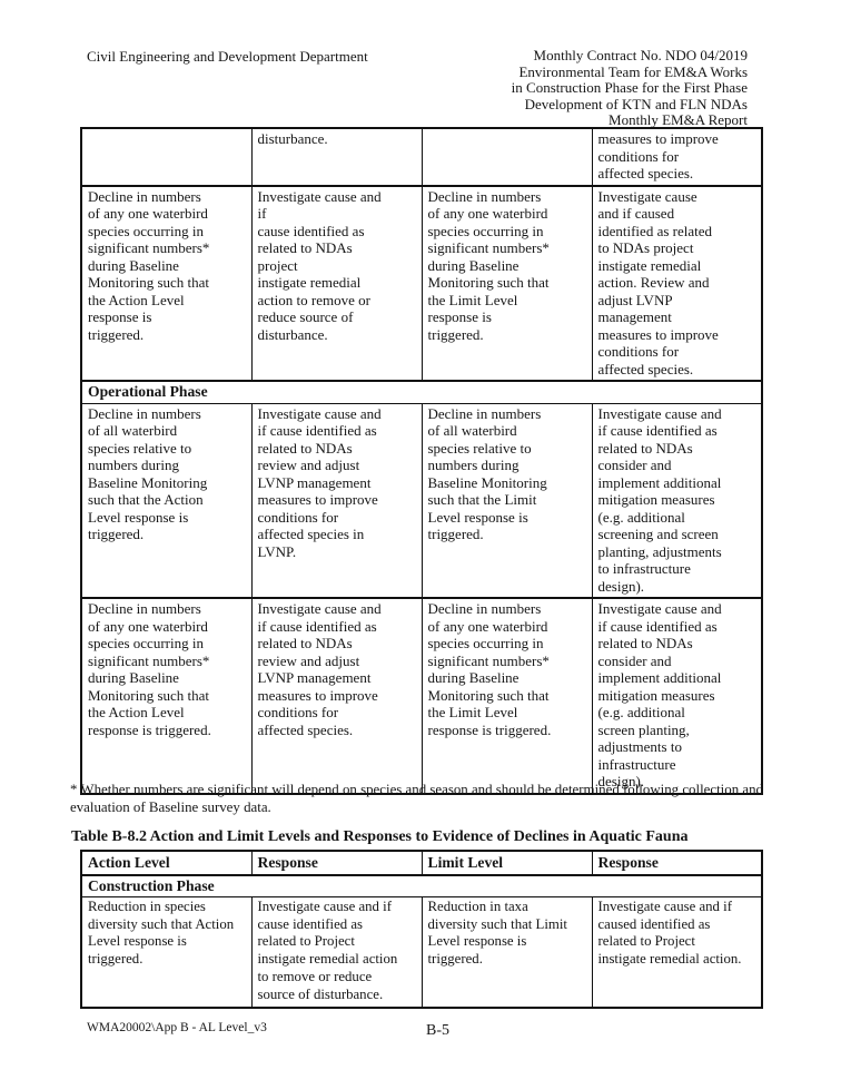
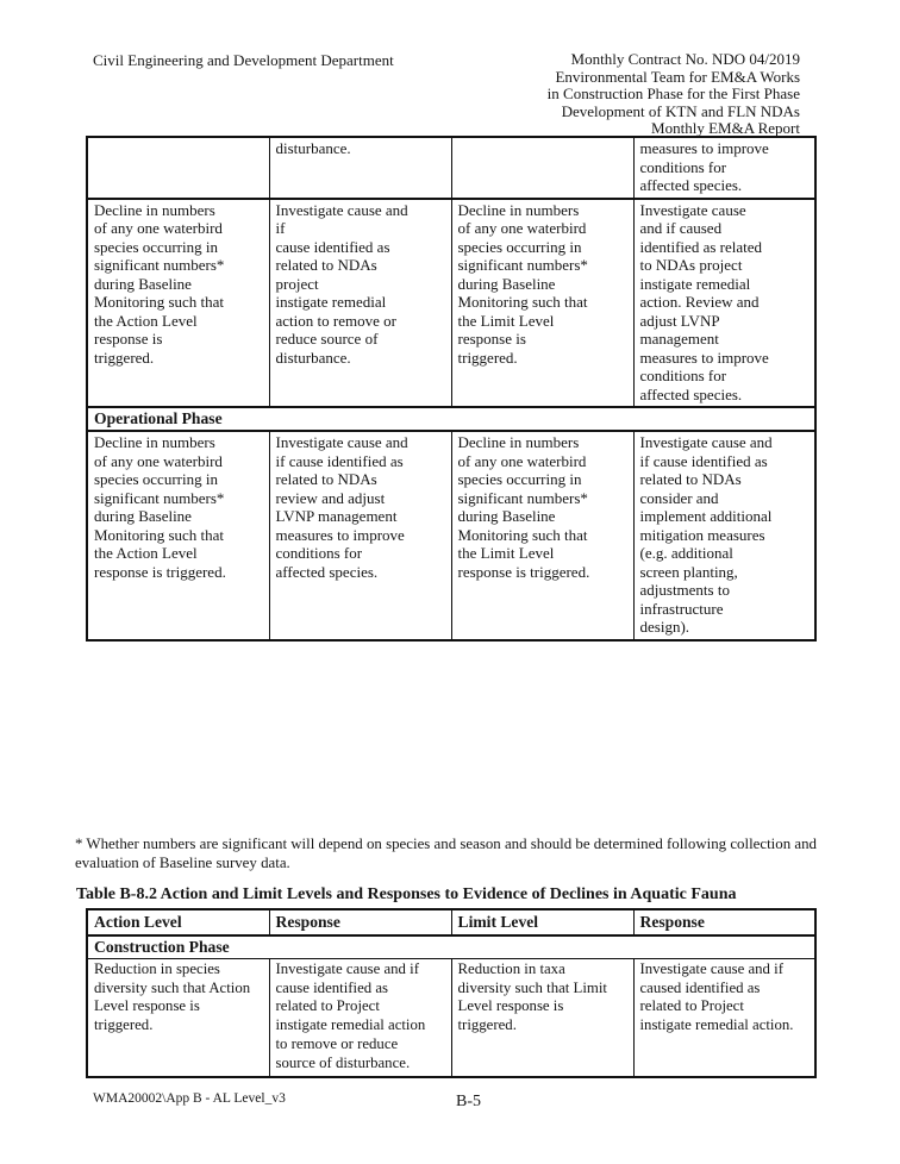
  Civil Engineering and Development Department
  Monthly Contract No. NDO 04/2019
  Environmental Team for EM&A Works
  in Construction Phase for the First Phase
  Development of KTN and FLN NDAs
  Monthly EM&A Report
  	disturbance.		measures to improve conditions for affected species.
  Decline in numbers of any one waterbird species occurring in significant numbers* during Baseline Monitoring such that the Action Level response is triggered.	Investigate cause and if cause identified as related to NDAs project instigate remedial action to remove or reduce source of disturbance.	Decline in numbers of any one waterbird species occurring in significant numbers* during Baseline Monitoring such that the Limit Level response is triggered.	Investigate cause and if caused identified as related to NDAs project instigate remedial action. Review and adjust LVNP management measures to improve conditions for affected species.
  Operational Phase
- Decline in numbers of all waterbird species relative to numbers during Baseline Monitoring such that the Action Level response is triggered.	Investigate cause and if cause identified as related to NDAs review and adjust LVNP management measures to improve conditions for affected species in LVNP.	Decline in numbers of all waterbird species relative to numbers during Baseline Monitoring such that the Limit Level response is triggered.	Investigate cause and if cause identified as related to NDAs consider and implement additional mitigation measures (e.g. additional screening and screen planting, adjustments to infrastructure design).
  Decline in numbers of any one waterbird species occurring in significant numbers* during Baseline Monitoring such that the Action Level response is triggered.	Investigate cause and if cause identified as related to NDAs review and adjust LVNP management measures to improve conditions for affected species.	Decline in numbers of any one waterbird species occurring in significant numbers* during Baseline Monitoring such that the Limit Level response is triggered.	Investigate cause and if cause identified as related to NDAs consider and implement additional mitigation measures (e.g. additional screen planting, adjustments to infrastructure design).
  * Whether numbers are significant will depend on species and season and should be determined following collection and
  evaluation of Baseline survey data.
  Table B-8.2 Action and Limit Levels and Responses to Evidence of Declines in Aquatic Fauna
  Action Level	Response	Limit Level	Response
  Construction Phase
  Reduction in species diversity such that Action Level response is triggered.	Investigate cause and if cause identified as related to Project instigate remedial action to remove or reduce source of disturbance.	Reduction in taxa diversity such that Limit Level response is triggered.	Investigate cause and if caused identified as related to Project instigate remedial action.
  WMA20002\App B - AL Level_v3
  B-5
